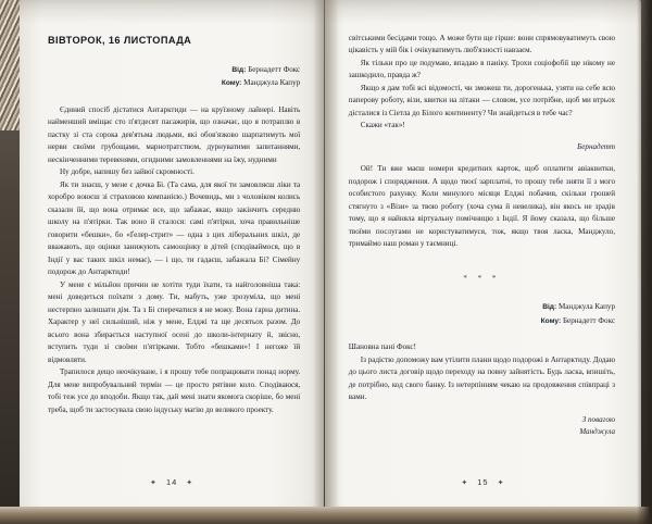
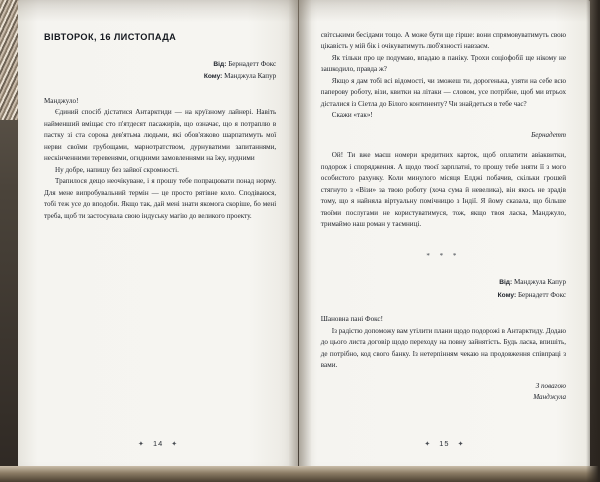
  ВІВТОРОК, 16 ЛИСТОПАДА
  Бернадетт Фокс
  Манджула Капур
+ Манджуло!
  Єдиний спосіб дістатися Антарктиди — на круїзному лайнері. Навіть найменший вміщає сто п'ятдесят пасажирів, що означає, що я потраплю в пастку зі ста сорока дев'ятьма людьми, які обов'язково шарпатимуть мої нерви своїми грубощами, марнотратством, дурнуватими запитаннями, нескінченними теревенями, огидними замовленнями на їжу, нудними
  Ну добре, напишу без зайвої скромності.
- Як ти знаєш, у мене є дочка Бі. (Та сама, для якої ти замовляєш ліки та хоробро воюєш зі страховою компанією.) Вочевидь, ми з чоловіком колись сказали їй, що вона отримає все, що забажає, якщо закінчить середню школу на п'ятірки. Так воно й сталося: самі п'ятірки, хоча правильніше говорити «бешки», бо «Ґелер-стрит» — одна з цих ліберальних шкіл, де вважають, що оцінки занижують самооцінку в дітей (сподіваймося, що в Індії у вас таких шкіл немає), — і що, ти гадаєш, забажала Бі? Сімейну подорож до Антарктиди!
- У мене є мільйон причин не хотіти туди їхати, та найголовніша така: мені доведеться поїхати з дому. Ти, мабуть, уже зрозуміла, що мені нестерпно залишати дім. Та з Бі сперечатися я не можу. Вона гарна дитина. Характер у неї сильніший, ніж у мене, Елджі та ще десятьох разом. До всього вона збирається наступної осені до школи-інтернату й, звісно, вступить туди зі своїми п'ятірками. Тобто «бешками»! І негоже їй відмовляти.
  Трапилося дещо неочікуване, і я прошу тебе попрацювати понад норму. Для мене випробувальний термін — це просто рятівне коло. Сподіваюся, тобі теж усе до вподоби. Якщо так, дай мені знати якомога скоріше, бо мені треба, щоб ти застосувала свою індуську магію до великого проекту.
  світськими бесідами тощо. А може бути ще гірше: вони спрямовуватимуть свою цікавість у мій бік і очікуватимуть люб'язності навзаєм.
  Як тільки про це подумаю, впадаю в паніку. Трохи соціофобії ще нікому не зашкодило, правда ж?
  Якщо я дам тобі всі відомості, чи зможеш ти, дорогенька, узяти на себе всю паперову роботу, візи, квитки на літаки — словом, усе потрібне, щоб ми втрьох дісталися із Сіетла до Білого континенту? Чи знайдеться в тебе час?
  Скажи «так»!
  Бернадетт
  Ой! Ти вже маєш номери кредитних карток, щоб оплатити авіаквитки, подорож і спорядження. А щодо твоєї зарплатні, то прошу тебе зняти її з мого особистого рахунку. Коли минулого місяця Елджі побачив, скільки грошей стягнуто з «Візи» за твою роботу (хоча сума й невелика), він якось не зрадів тому, що я найняла віртуальну помічницю з Індії. Я йому сказала, що більше твоїми послугами не користуватимуся, тож, якщо твоя ласка, Манджуло, тримаймо наш роман у таємниці.
  * * *
  Манджула Капур
  Бернадетт Фокс
  Шановна пані Фокс!
  Із радістю допоможу вам утілити плани щодо подорожі в Антарктиду. Додаю до цього листа договір щодо переходу на повну зайнятість. Будь ласка, впишіть, де потрібно, код свого банку. Із нетерпінням чекаю на продовження співпраці з вами.
  З повагою
  Манджула
